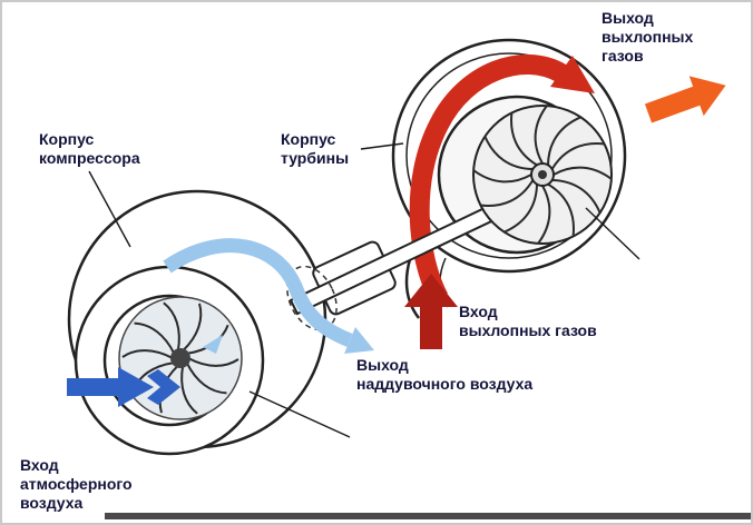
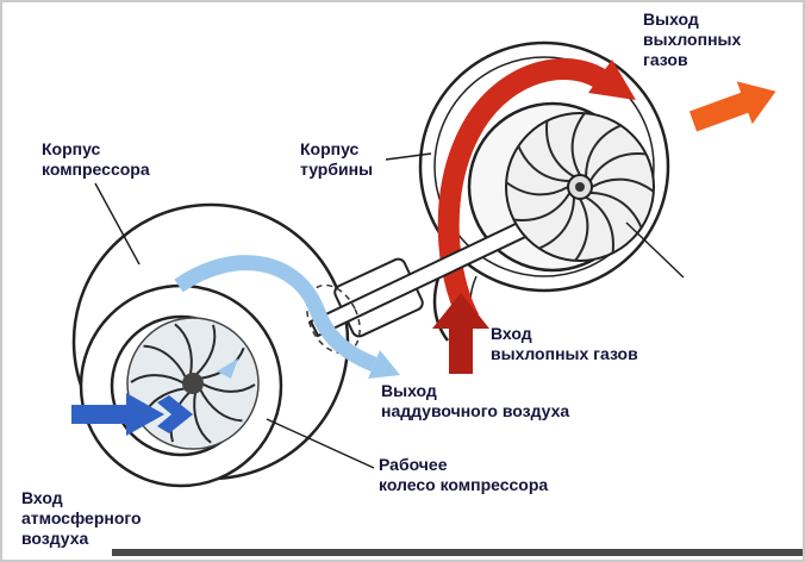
  Выход
  выхлопных
  газов
  Корпус
  компрессора
  Корпус
  турбины
  Вход
  выхлопных газов
  Выход
  наддувочного воздуха
+ Рабочее
+ колесо компрессора
  Вход
  атмосферного
  воздуха
